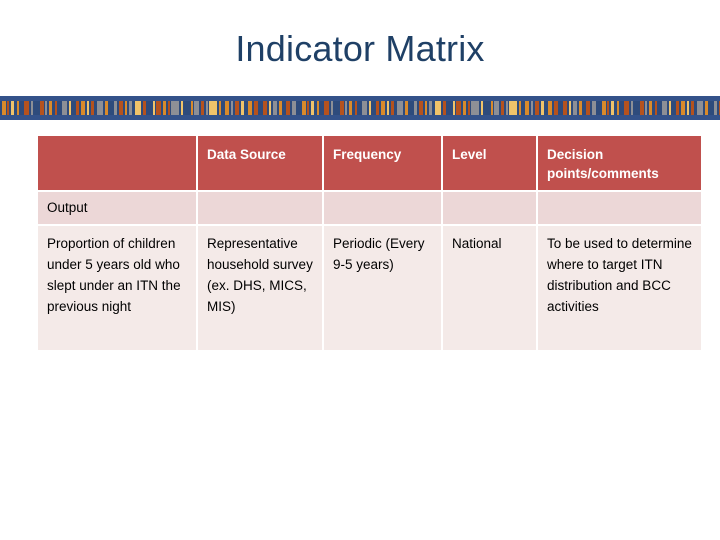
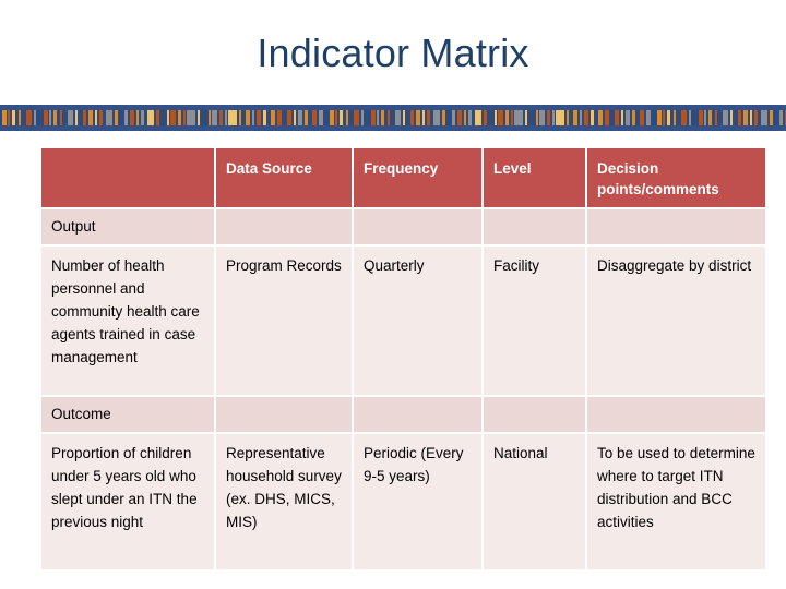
  Indicator Matrix
  	Data Source	Frequency	Level	Decision points/comments
  Output
+ Number of health personnel and community health care agents trained in case management	Program Records	Quarterly	Facility	Disaggregate by district
+ Outcome
  Proportion of children under 5 years old who slept under an ITN the previous night	Representative household survey (ex. DHS, MICS, MIS)	Periodic (Every 9-5 years)	National	To be used to determine where to target ITN distribution and BCC activities
